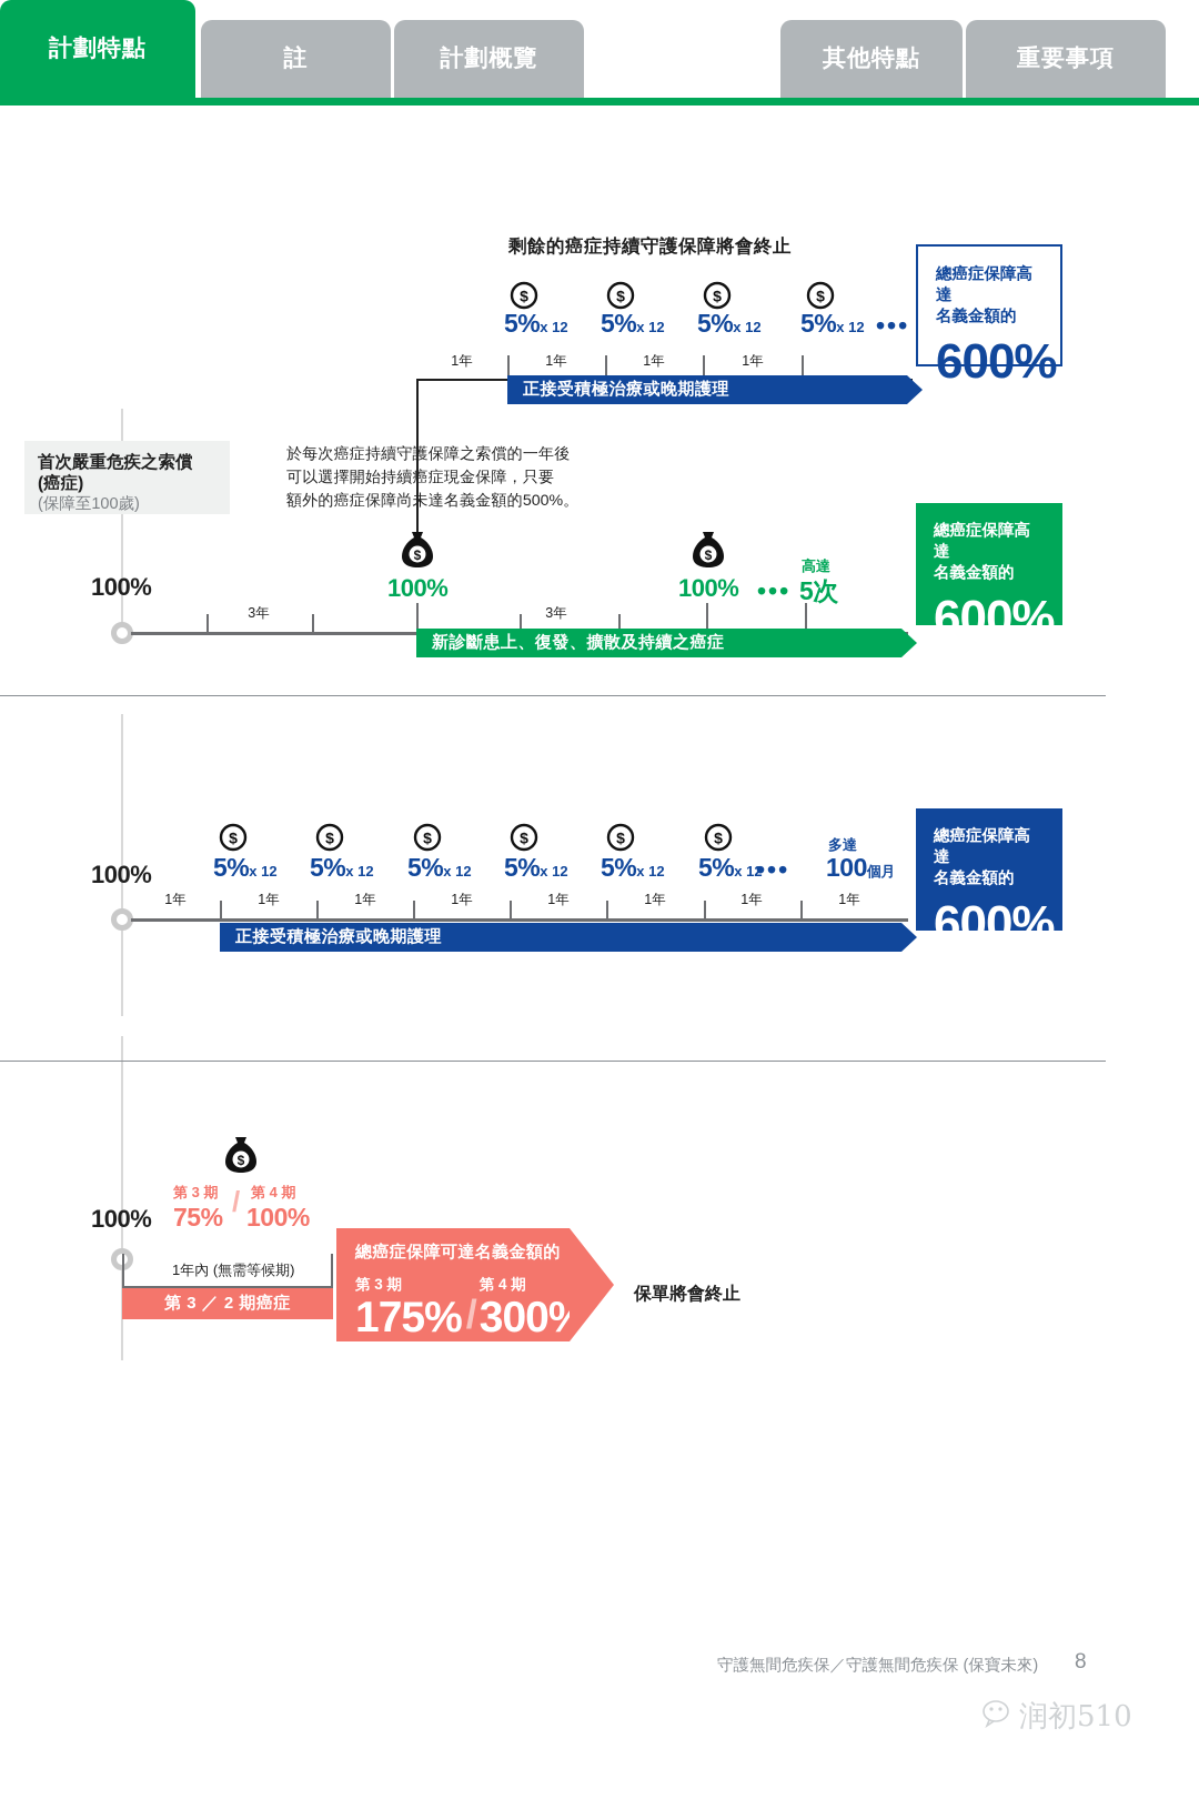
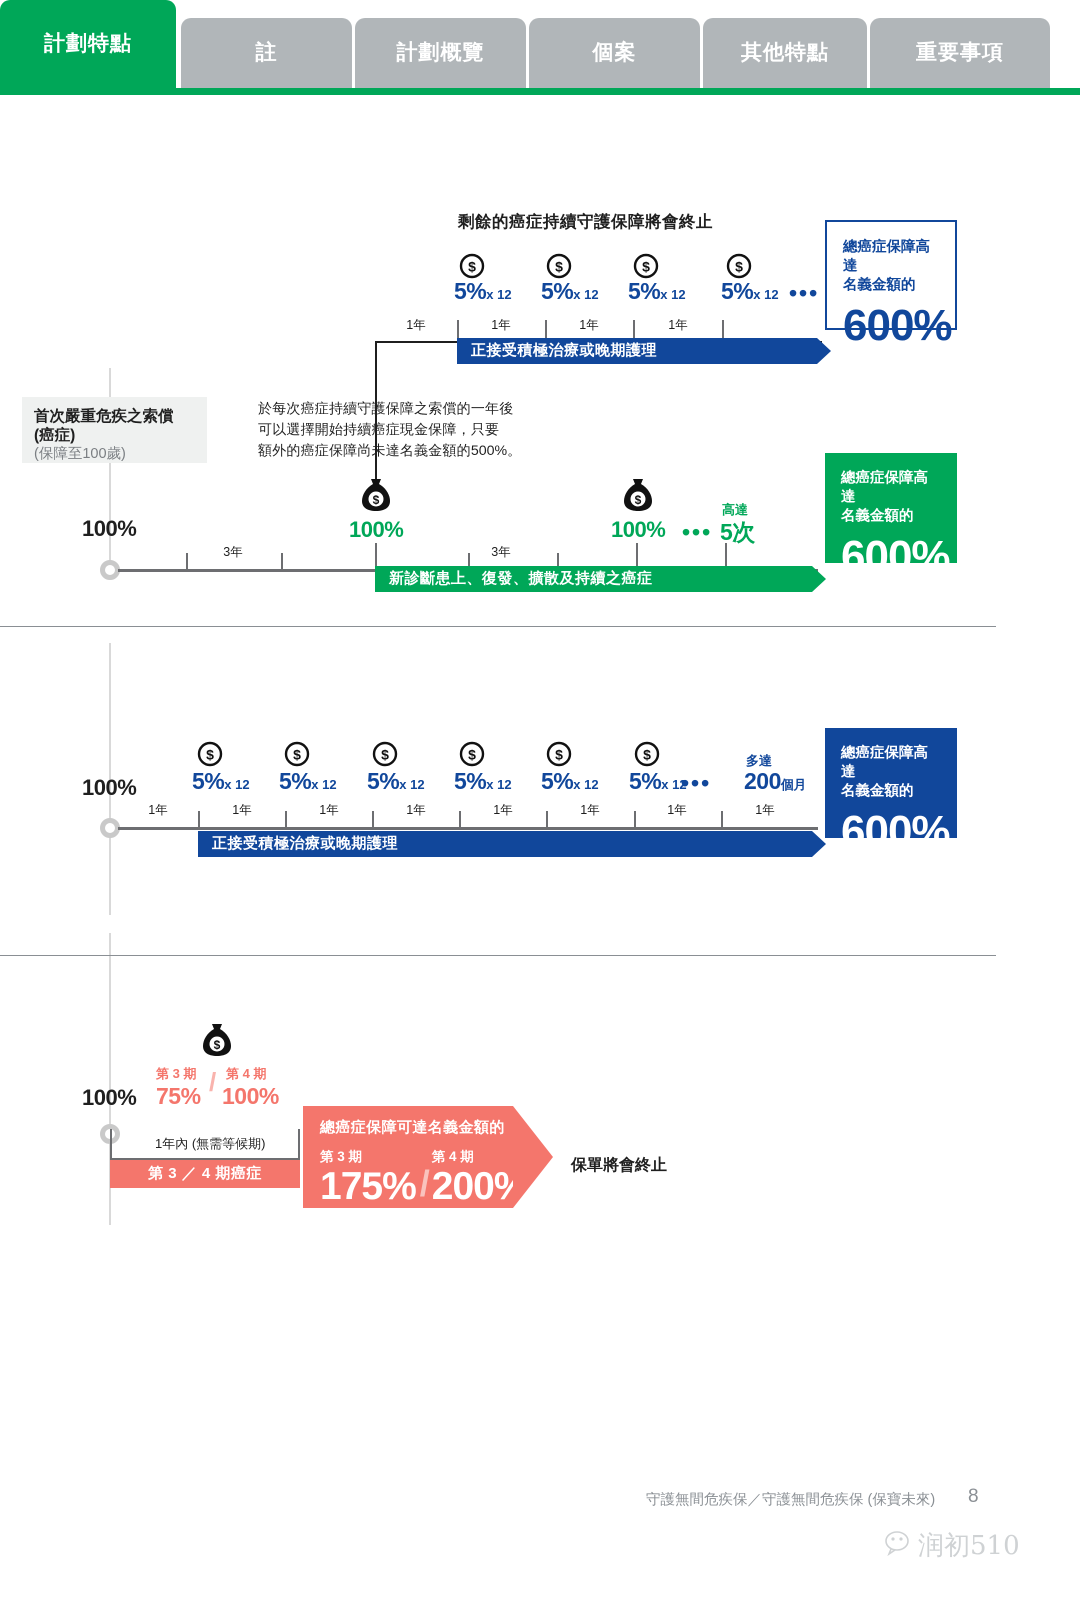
  計劃特點
  註
  計劃概覽
+ 個案
  其他特點
  重要事項
  剩餘的癌症持續守護保障將會終止
  $
  5%x 12
  $
  5%x 12
  $
  5%x 12
  $
  5%x 12
  •••
  1年
  1年
  1年
  1年
  正接受積極治療或晚期護理
  總癌症保障高達
  名義金額的
  600%
  首次嚴重危疾之索償
  (癌症)
  (保障至100歲)
  於每次癌症持續守護保障之索償的一年後
  可以選擇開始持續癌症現金保障，只要
  額外的癌症保障尚未達名義金額的500%。
  $
  100%
  $
  100%
  •••
  高達
  5次
  100%
  3年
  3年
  新診斷患上、復發、擴散及持續之癌症
  總癌症保障高達
  名義金額的
  600%
  100%
  $
  5%x 12
  $
  5%x 12
  $
  5%x 12
  $
  5%x 12
  $
  5%x 12
  $
  5%x 12
  •••
  多達
- 100個月
+ 200個月
  1年
  1年
  1年
  1年
  1年
  1年
  1年
  1年
  正接受積極治療或晚期護理
  總癌症保障高達
  名義金額的
  600%
  $
  100%
  第 3 期
  75%
  /
  第 4 期
  100%
  1年內 (無需等候期)
- 第 3 ／ 2 期癌症
+ 第 3 ／ 4 期癌症
  總癌症保障可達名義金額的
  第 3 期
  175%
  /
  第 4 期
- 300%
+ 200%
  保單將會終止
  守護無間危疾保／守護無間危疾保 (保寶未來)
  8
  润初510
